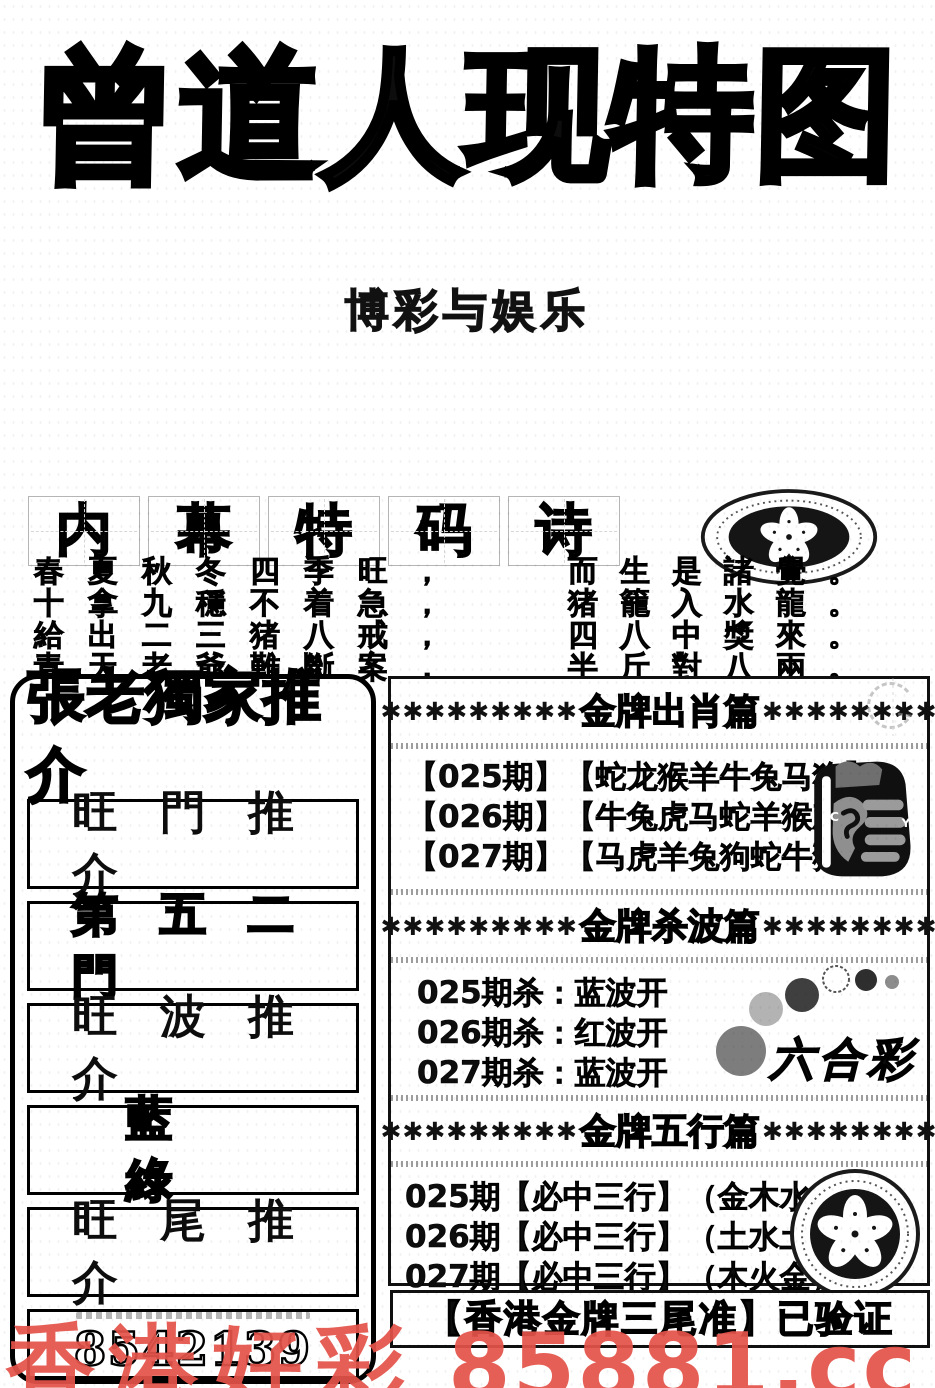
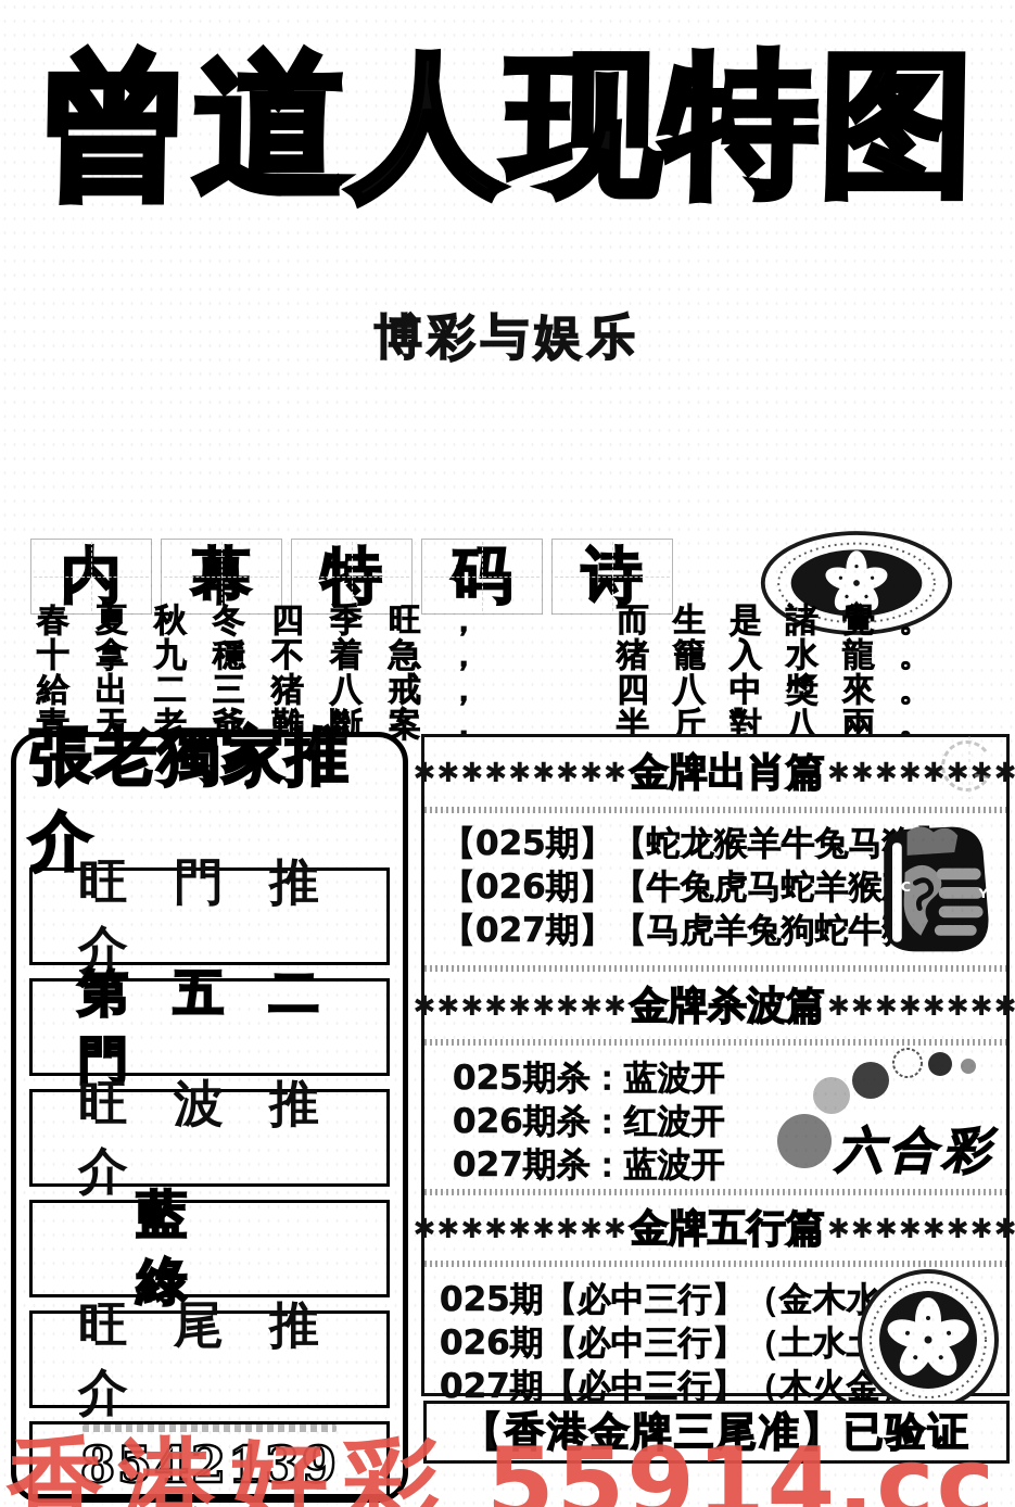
  香港好彩
- 85881.cc
+ 55914.cc
